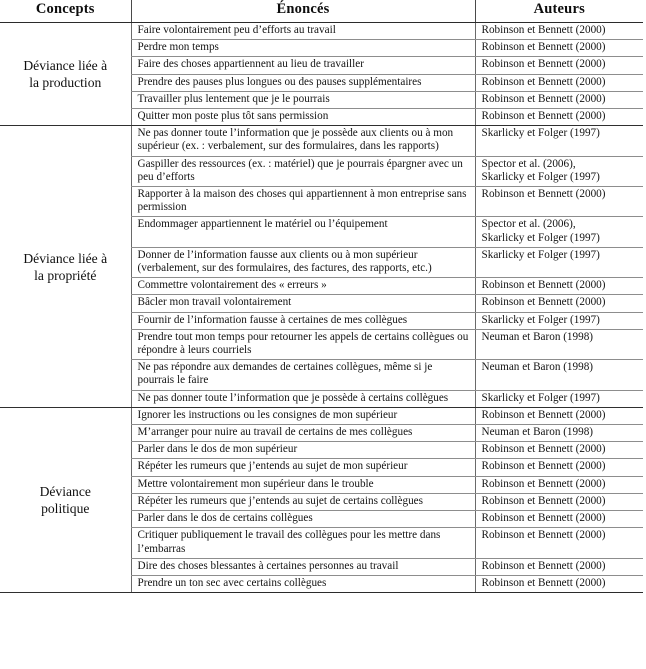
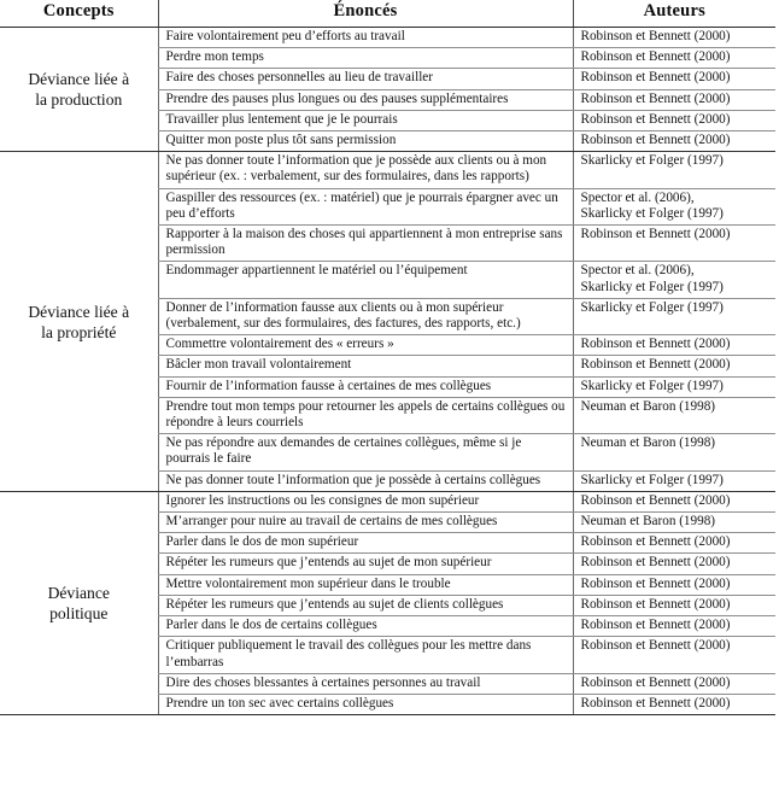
  Concepts	Énoncés	Auteurs
  Déviance liée àla production	Faire volontairement peu d’efforts au travail	Robinson et Bennett (2000)
  Perdre mon temps	Robinson et Bennett (2000)
- Faire des choses appartiennent au lieu de travailler	Robinson et Bennett (2000)
+ Faire des choses personnelles au lieu de travailler	Robinson et Bennett (2000)
  Prendre des pauses plus longues ou des pauses supplémentaires	Robinson et Bennett (2000)
  Travailler plus lentement que je le pourrais	Robinson et Bennett (2000)
  Quitter mon poste plus tôt sans permission	Robinson et Bennett (2000)
  Déviance liée àla propriété	Ne pas donner toute l’information que je possède aux clients ou à mon supérieur (ex. : verbalement, sur des formulaires, dans les rapports)	Skarlicky et Folger (1997)
  Gaspiller des ressources (ex. : matériel) que je pourrais épargner avec un peu d’efforts	Spector et al. (2006),Skarlicky et Folger (1997)
  Rapporter à la maison des choses qui appartiennent à mon entreprise sans permission	Robinson et Bennett (2000)
  Endommager appartiennent le matériel ou l’équipement	Spector et al. (2006),Skarlicky et Folger (1997)
  Donner de l’information fausse aux clients ou à mon supérieur (verbalement, sur des formulaires, des factures, des rapports, etc.)	Skarlicky et Folger (1997)
  Commettre volontairement des « erreurs »	Robinson et Bennett (2000)
  Bâcler mon travail volontairement	Robinson et Bennett (2000)
  Fournir de l’information fausse à certaines de mes collègues	Skarlicky et Folger (1997)
  Prendre tout mon temps pour retourner les appels de certains collègues ou répondre à leurs courriels	Neuman et Baron (1998)
  Ne pas répondre aux demandes de certaines collègues, même si je pourrais le faire	Neuman et Baron (1998)
  Ne pas donner toute l’information que je possède à certains collègues	Skarlicky et Folger (1997)
  Déviancepolitique	Ignorer les instructions ou les consignes de mon supérieur	Robinson et Bennett (2000)
  M’arranger pour nuire au travail de certains de mes collègues	Neuman et Baron (1998)
  Parler dans le dos de mon supérieur	Robinson et Bennett (2000)
  Répéter les rumeurs que j’entends au sujet de mon supérieur	Robinson et Bennett (2000)
  Mettre volontairement mon supérieur dans le trouble	Robinson et Bennett (2000)
- Répéter les rumeurs que j’entends au sujet de certains collègues	Robinson et Bennett (2000)
+ Répéter les rumeurs que j’entends au sujet de clients collègues	Robinson et Bennett (2000)
  Parler dans le dos de certains collègues	Robinson et Bennett (2000)
  Critiquer publiquement le travail des collègues pour les mettre dans l’embarras	Robinson et Bennett (2000)
  Dire des choses blessantes à certaines personnes au travail	Robinson et Bennett (2000)
  Prendre un ton sec avec certains collègues	Robinson et Bennett (2000)
